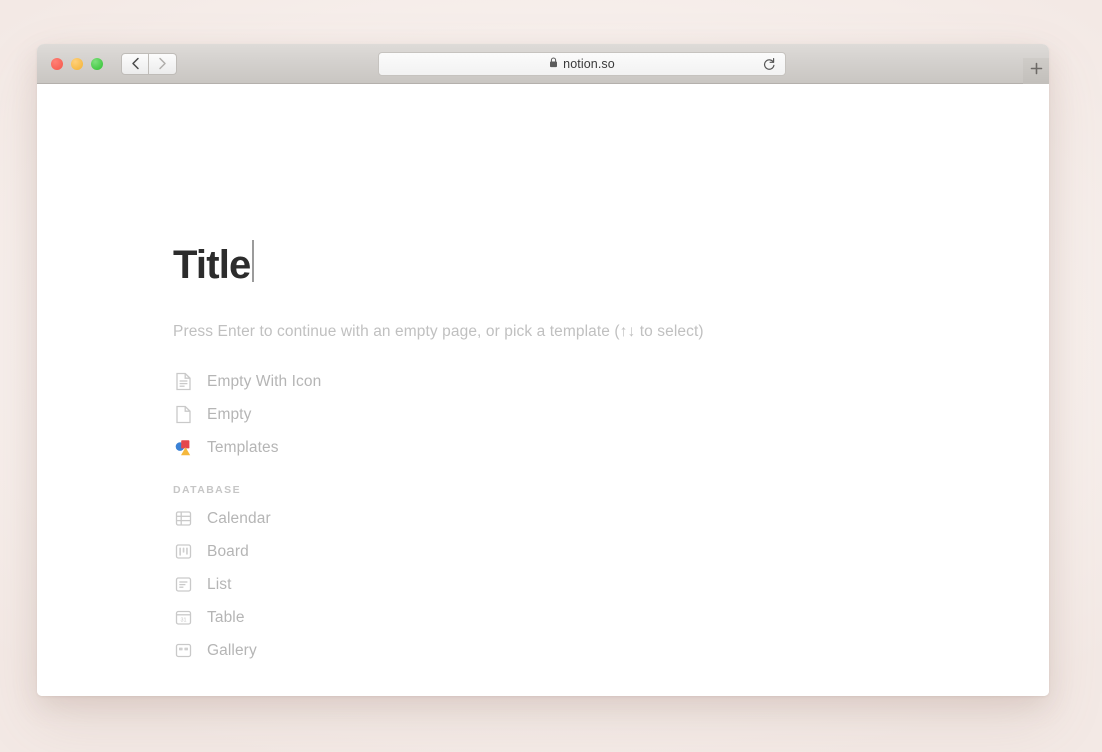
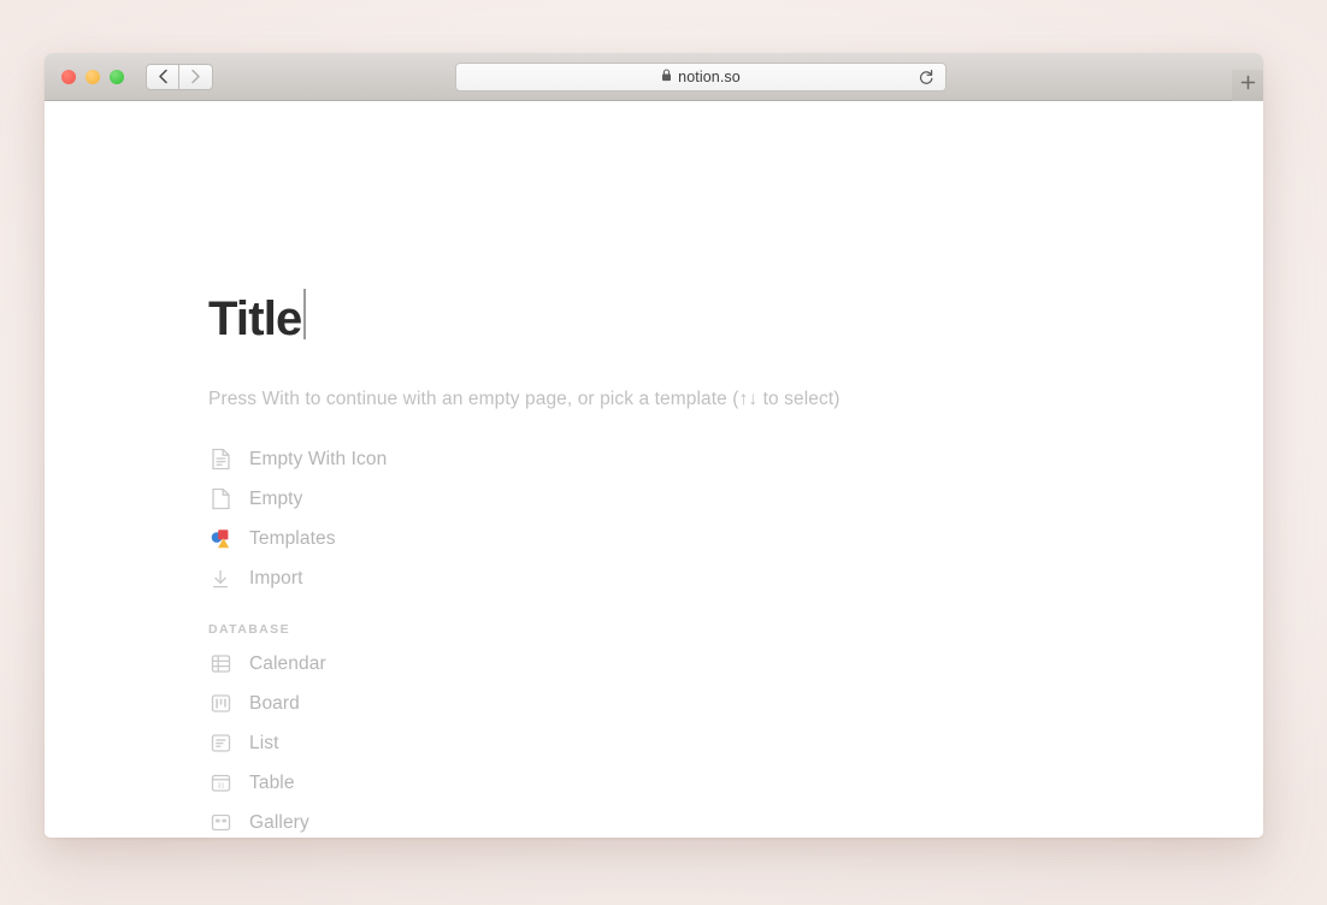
  notion.so
  Title
- Press Enter to continue with an empty page, or pick a template (↑↓ to select)
+ Press With to continue with an empty page, or pick a template (↑↓ to select)
  Empty With Icon
  Empty
  Templates
+ Import
  DATABASE
  Calendar
  Board
  List
  Table
  Gallery
